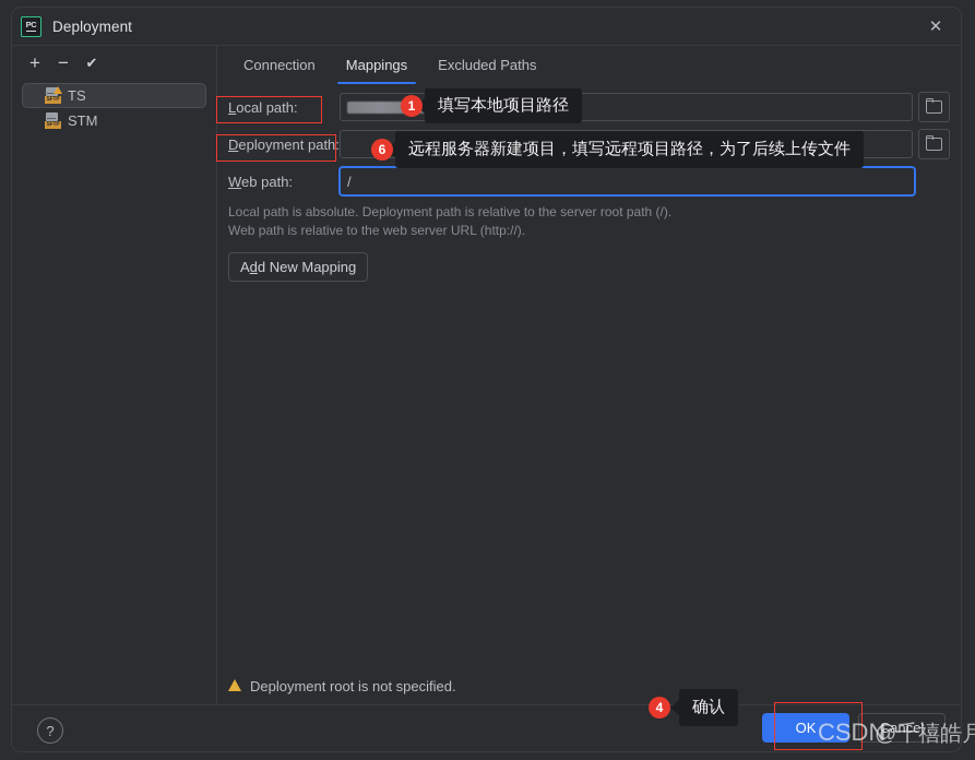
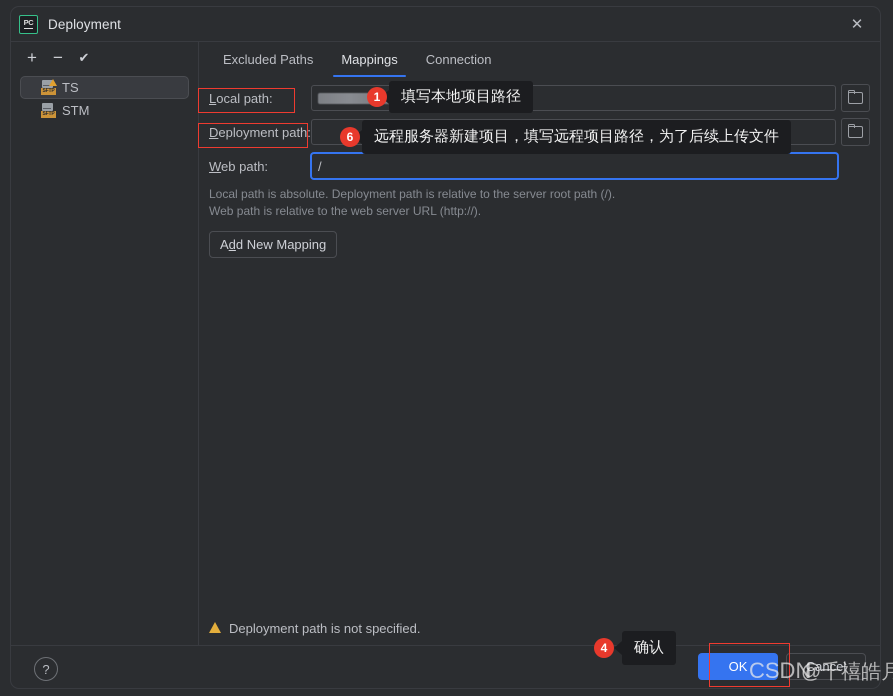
  PC
  Deployment
  ✕
  +
  −
  ✔
  TS
  STM
- Connection
+ Excluded Paths
  Mappings
- Excluded Paths
+ Connection
  Local path:
  Deployment path:
  Web path:
  /
  Local path is absolute. Deployment path is relative to the server root path (/).
  Web path is relative to the web server URL (http://).
  A
  d
  d New Mapping
- Deployment root is not specified.
+ Deployment path is not specified.
  ?
  OK
  Cancel
  填写本地项目路径
  1
  远程服务器新建项目，填写远程项目路径，为了后续上传文件
  6
  确认
  4
  CSDN
  @千禧皓月
